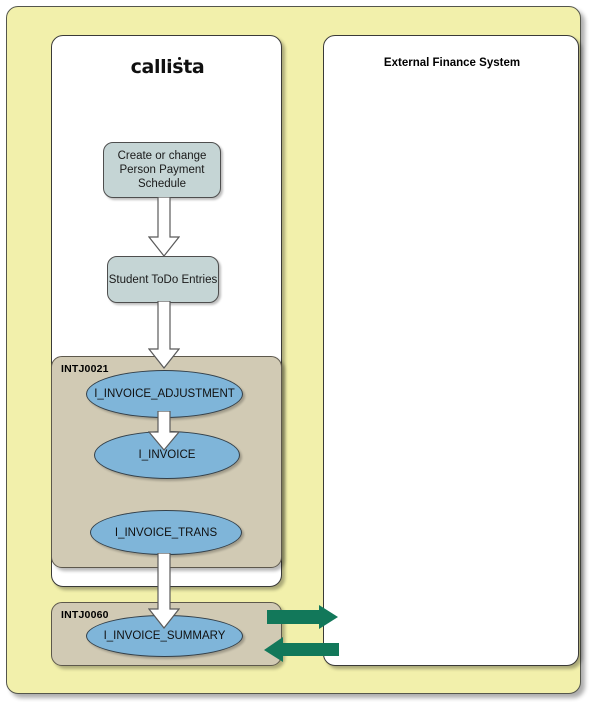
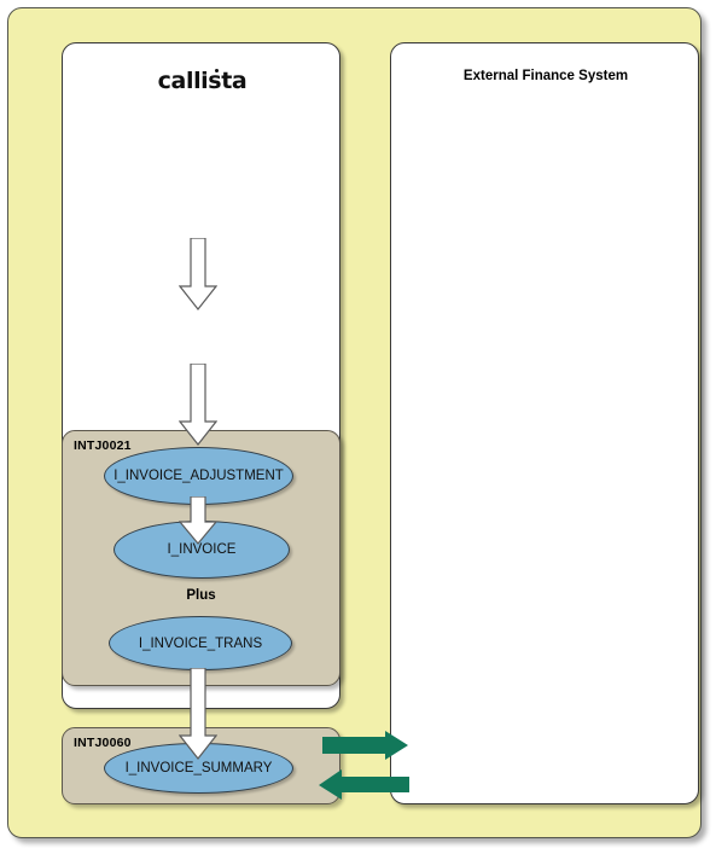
  callista
  External Finance System
- Create or change Person Payment Schedule
- Student ToDo Entries
  INTJ0021
  INTJ0060
  I_INVOICE_ADJUSTMENT
  I_INVOICE
+ Plus
  I_INVOICE_TRANS
  I_INVOICE_SUMMARY
